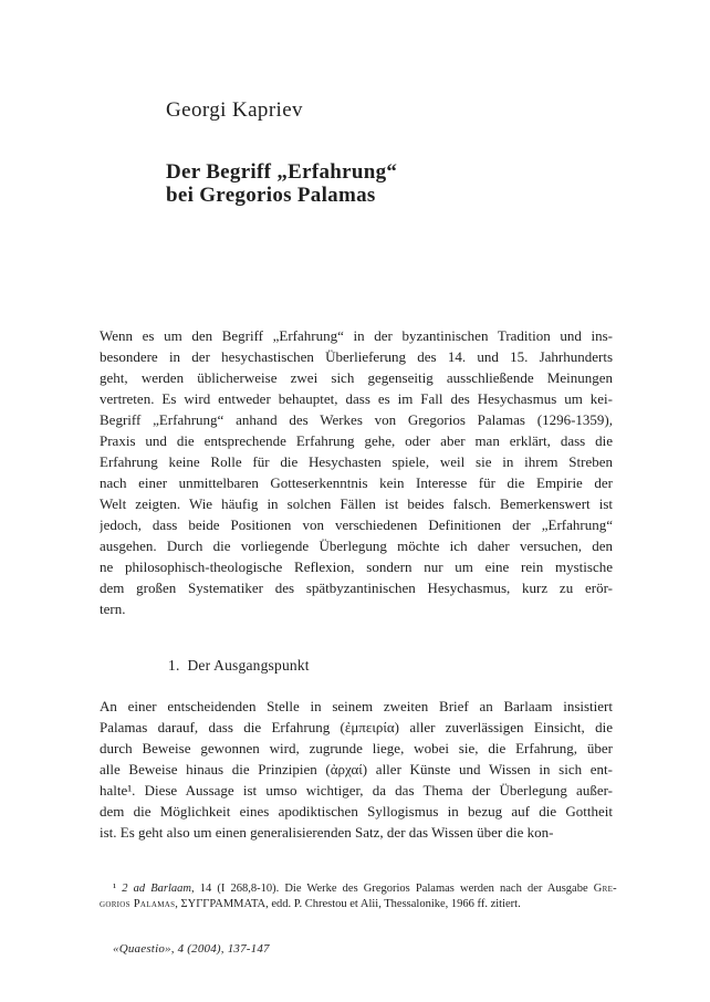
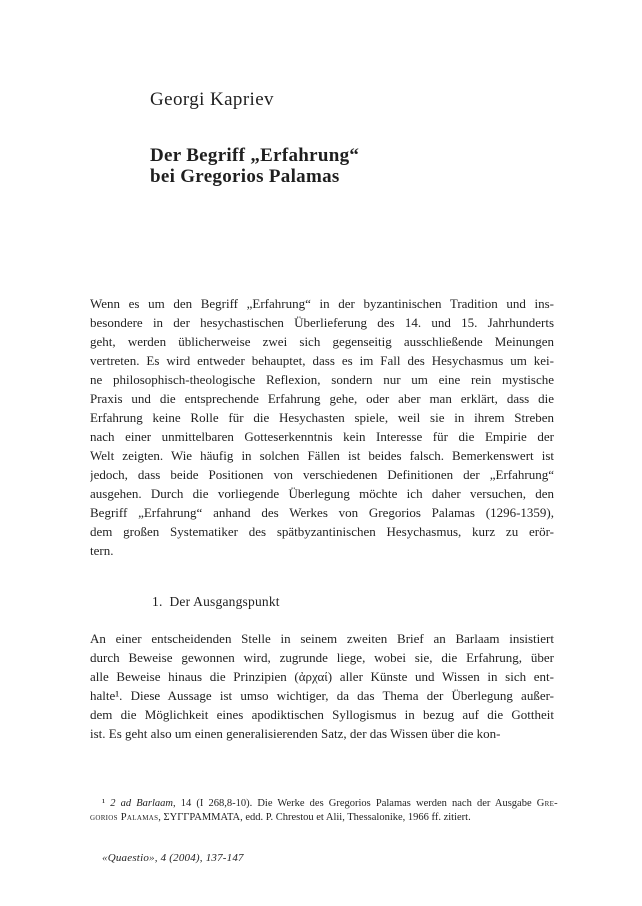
  Georgi Kapriev
  Der Begriff „Erfahrung“
  bei Gregorios Palamas
  Wenn es um den Begriff „Erfahrung“ in der byzantinischen Tradition und ins-
  besondere in der hesychastischen Überlieferung des 14. und 15. Jahrhunderts
  geht, werden üblicherweise zwei sich gegenseitig ausschließende Meinungen
  vertreten. Es wird entweder behauptet, dass es im Fall des Hesychasmus um kei-
- Begriff „Erfahrung“ anhand des Werkes von Gregorios Palamas (1296-1359),
+ ne philosophisch-theologische Reflexion, sondern nur um eine rein mystische
  Praxis und die entsprechende Erfahrung gehe, oder aber man erklärt, dass die
  Erfahrung keine Rolle für die Hesychasten spiele, weil sie in ihrem Streben
  nach einer unmittelbaren Gotteserkenntnis kein Interesse für die Empirie der
  Welt zeigten. Wie häufig in solchen Fällen ist beides falsch. Bemerkenswert ist
  jedoch, dass beide Positionen von verschiedenen Definitionen der „Erfahrung“
  ausgehen. Durch die vorliegende Überlegung möchte ich daher versuchen, den
- ne philosophisch-theologische Reflexion, sondern nur um eine rein mystische
+ Begriff „Erfahrung“ anhand des Werkes von Gregorios Palamas (1296-1359),
  dem großen Systematiker des spätbyzantinischen Hesychasmus, kurz zu erör-
  tern.
  1. Der Ausgangspunkt
  An einer entscheidenden Stelle in seinem zweiten Brief an Barlaam insistiert
- Palamas darauf, dass die Erfahrung (ἐμπειρία) aller zuverlässigen Einsicht, die
  durch Beweise gewonnen wird, zugrunde liege, wobei sie, die Erfahrung, über
  alle Beweise hinaus die Prinzipien (ἀρχαί) aller Künste und Wissen in sich ent-
  halte¹. Diese Aussage ist umso wichtiger, da das Thema der Überlegung außer-
  dem die Möglichkeit eines apodiktischen Syllogismus in bezug auf die Gottheit
  ist. Es geht also um einen generalisierenden Satz, der das Wissen über die kon-
  ¹ 2 ad Barlaam, 14 (I 268,8-10). Die Werke des Gregorios Palamas werden nach der Ausgabe Gre-
  gorios Palamas, ΣΥΓΓΡΑΜΜΑΤΑ, edd. P. Chrestou et Alii, Thessalonike, 1966 ff. zitiert.
  «Quaestio», 4 (2004), 137-147
